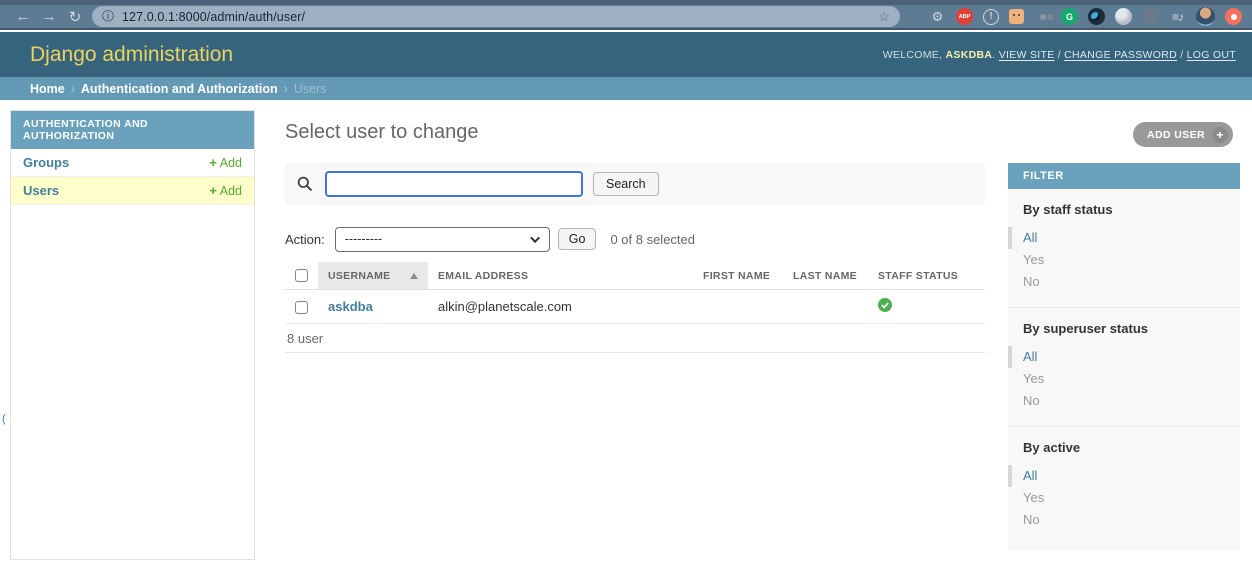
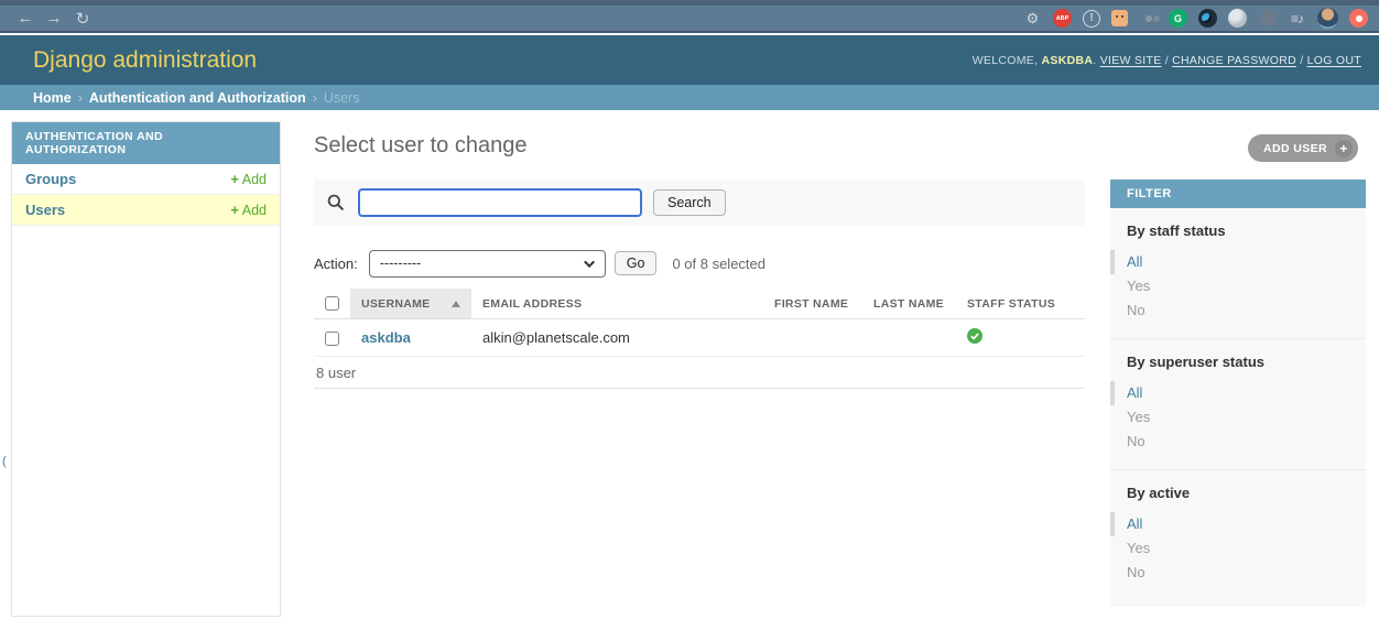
  ←
  →
  ↻
- ⓘ
- 127.0.0.1:8000/admin/auth/user/
- ☆
  ⚙
  !
  G
  ≡♪
  Django administration
  WELCOME, ASKDBA. VIEW SITE / CHANGE PASSWORD / LOG OUT
  Home
  ›
  Authentication and Authorization
  ›
  Users
  AUTHENTICATION AND AUTHORIZATION
  Groups
  + Add
  Users
  + Add
  (
  Select user to change
  ADD USER
  +
  Search
  Action:
  ---------
  Go
  0 of 8 selected
  	USERNAME	EMAIL ADDRESS	FIRST NAME	LAST NAME	STAFF STATUS
  	askdba	alkin@planetscale.com
  8 user
  FILTER
  By staff status
  All
  Yes
  No
  By superuser status
  All
  Yes
  No
  By active
  All
  Yes
  No
